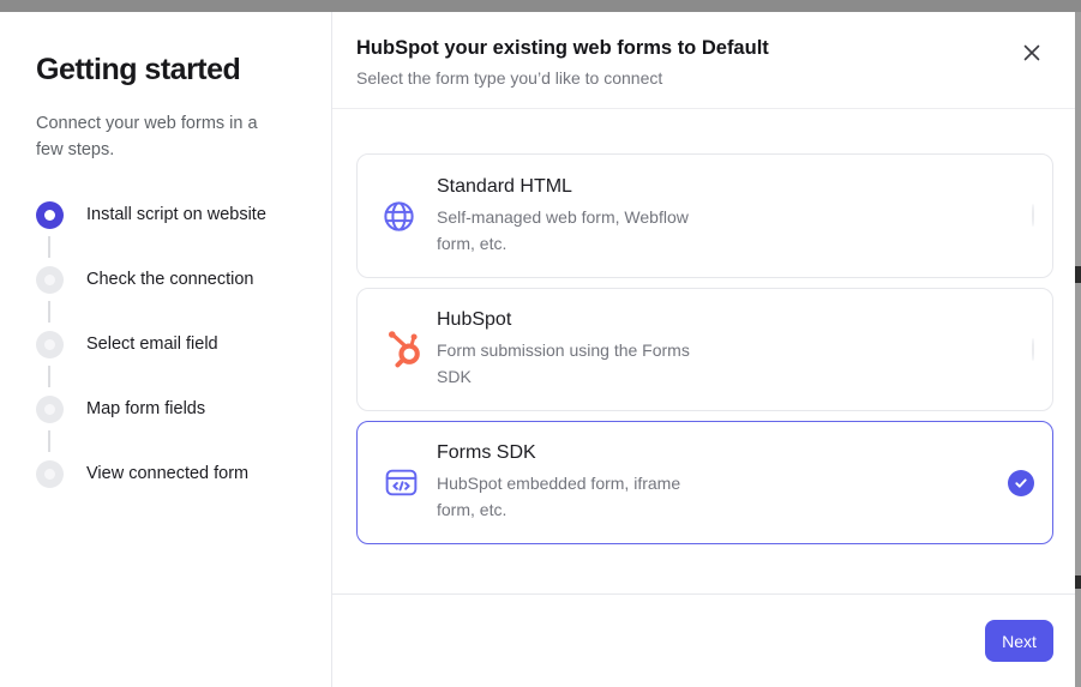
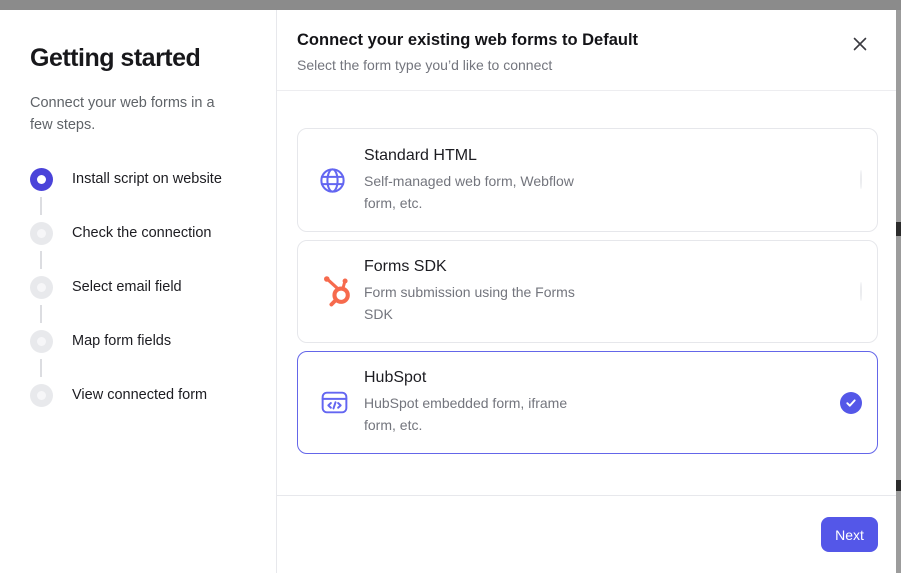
  Getting started
  Connect your web forms in a few steps.
  Install script on website
  Check the connection
  Select email field
  Map form fields
  View connected form
- HubSpot your existing web forms to Default
+ Connect your existing web forms to Default
  Select the form type you’d like to connect
  Standard HTML
  Self-managed web form, Webflow form, etc.
- HubSpot
+ Forms SDK
  Form submission using the Forms SDK
- Forms SDK
+ HubSpot
  HubSpot embedded form, iframe form, etc.
  Next
